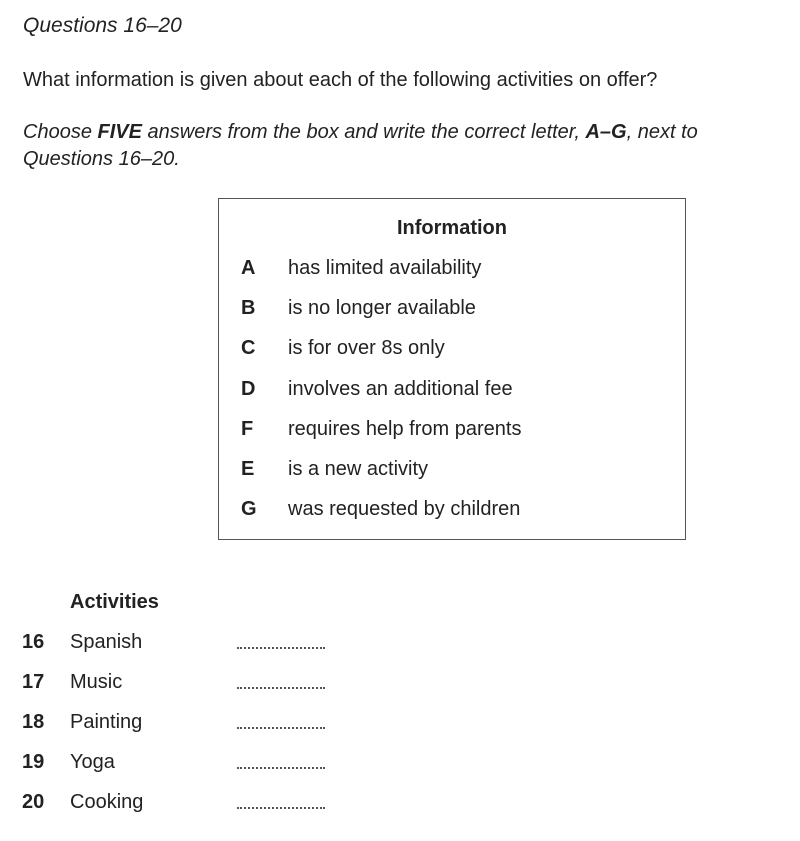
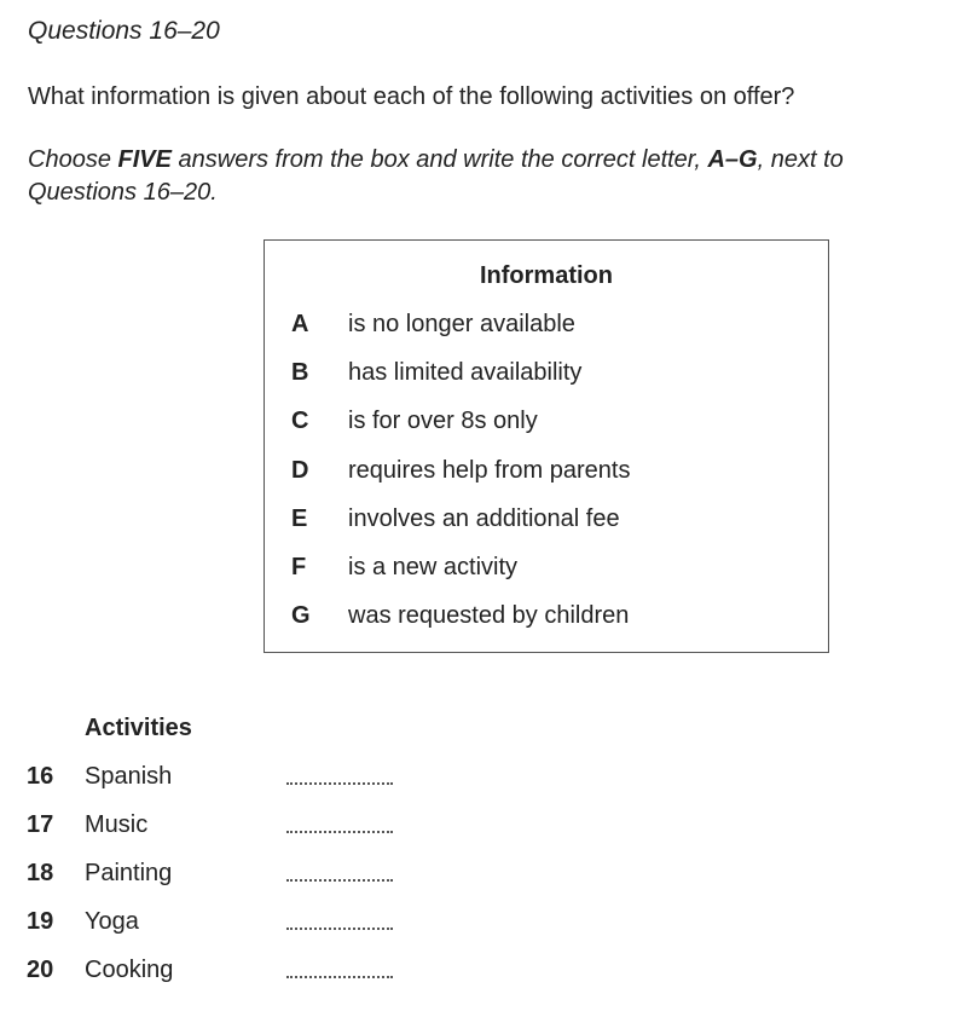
  Questions 16–20
  What information is given about each of the following activities on offer?
  Choose FIVE answers from the box and write the correct letter, A–G, next to Questions 16–20.
  Information
  A
- has limited availability
+ is no longer available
  B
- is no longer available
+ has limited availability
  C
  is for over 8s only
  D
- involves an additional fee
+ requires help from parents
- F
+ E
- requires help from parents
+ involves an additional fee
- E
+ F
  is a new activity
  G
  was requested by children
  Activities
  16
  Spanish
  17
  Music
  18
  Painting
  19
  Yoga
  20
  Cooking
